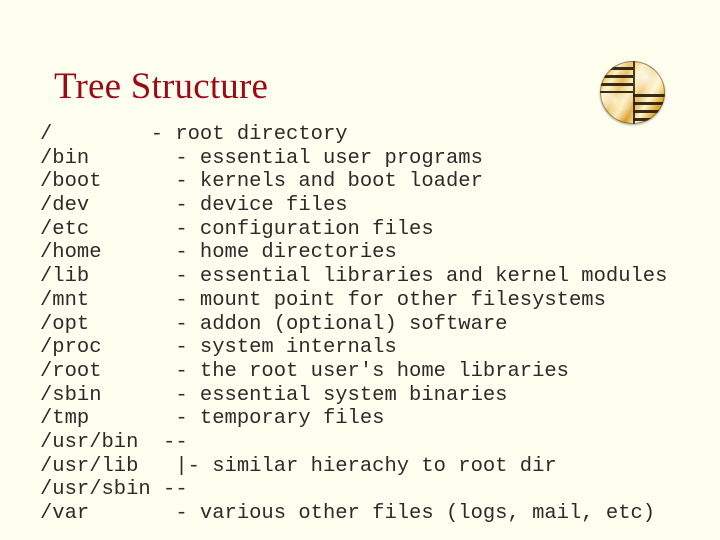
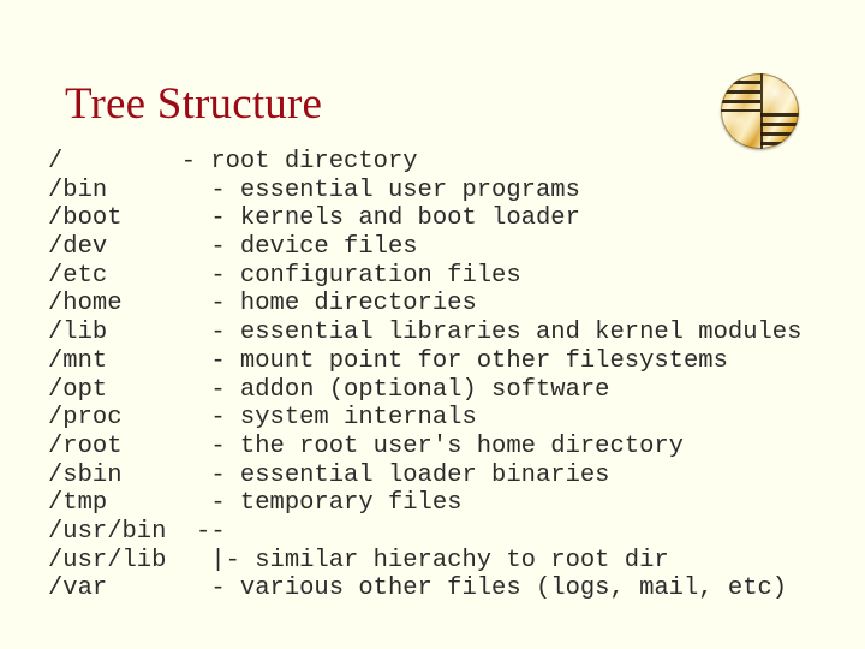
  Tree Structure
  / - root directory
  /bin - essential user programs
  /boot - kernels and boot loader
  /dev - device files
  /etc - configuration files
  /home - home directories
  /lib - essential libraries and kernel modules
  /mnt - mount point for other filesystems
  /opt - addon (optional) software
  /proc - system internals
- /root - the root user's home libraries
+ /root - the root user's home directory
- /sbin - essential system binaries
+ /sbin - essential loader binaries
  /tmp - temporary files
  /usr/bin --
  /usr/lib |- similar hierachy to root dir
- /usr/sbin --
  /var - various other files (logs, mail, etc)
